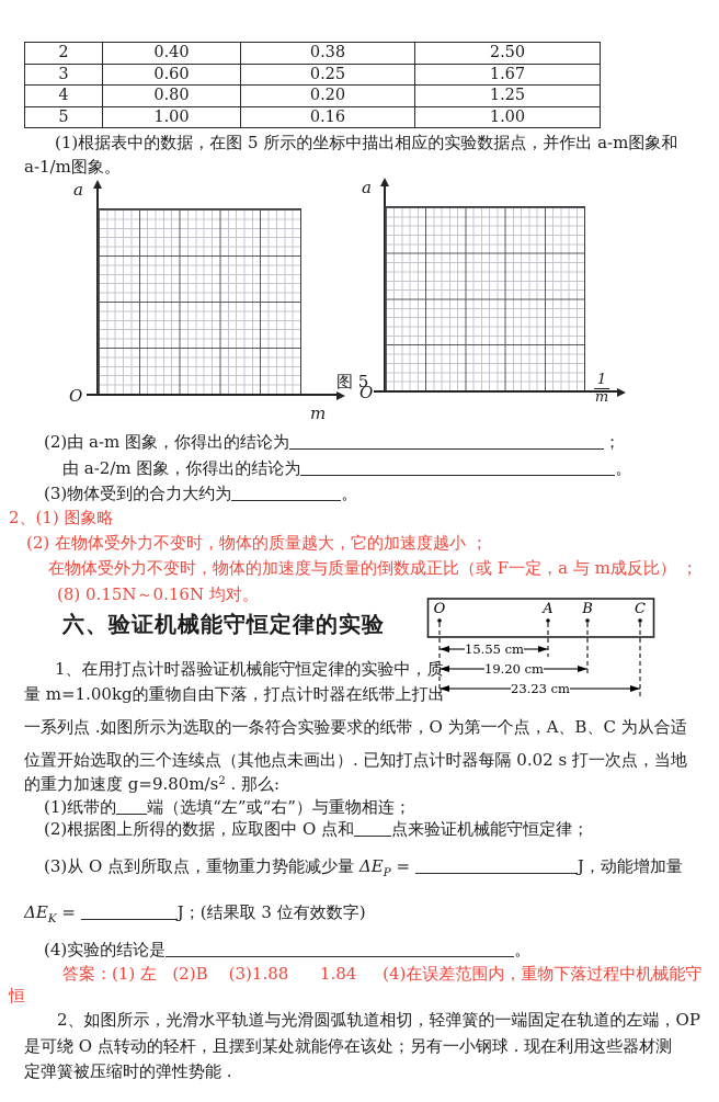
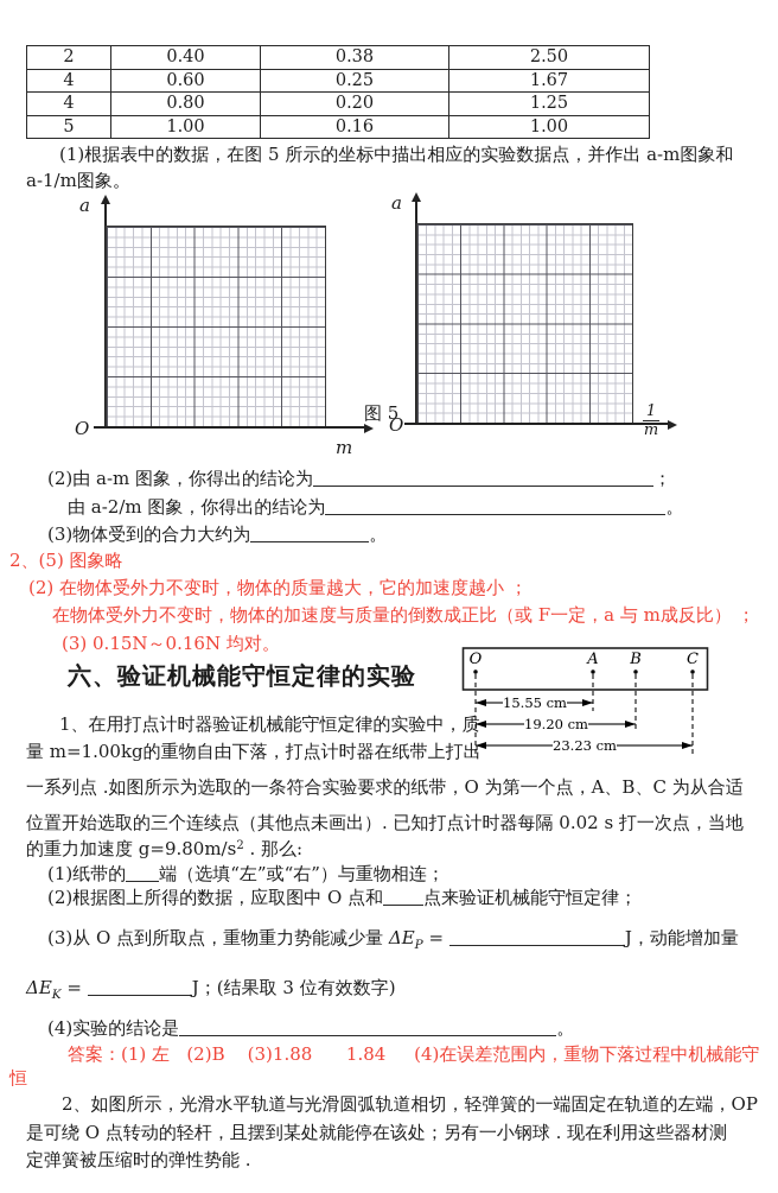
  2	0.40	0.38	2.50
- 3	0.60	0.25	1.67
+ 4	0.60	0.25	1.67
  4	0.80	0.20	1.25
  5	1.00	0.16	1.00
  (1)根据表中的数据，在图 5 所示的坐标中描出相应的实验数据点，并作出 a-m图象和
  a-1/m图象。
  a
  O
  m
  图 5
  a
  O
  1
  m
  (2)由 a-m 图象，你得出的结论为 ；
  由 a-2/m 图象，你得出的结论为 。
  (3)物体受到的合力大约为 。
- 2、(1) 图象略
+ 2、(5) 图象略
  (2) 在物体受外力不变时，物体的质量越大，它的加速度越小 ；
  在物体受外力不变时，物体的加速度与质量的倒数成正比（或 F一定，a 与 m成反比） ；
- (8) 0.15N～0.16N 均对。
+ (3) 0.15N～0.16N 均对。
  六、验证机械能守恒定律的实验
  O
  A
  B
  C
  15.55 cm
  19.20 cm
  23.23 cm
  1、在用打点计时器验证机械能守恒定律的实验中，质
  量 m=1.00kg的重物自由下落，打点计时器在纸带上打出
  一系列点 .如图所示为选取的一条符合实验要求的纸带，O 为第一个点，A、B、C 为从合适
  位置开始选取的三个连续点（其他点未画出）. 已知打点计时器每隔 0.02 s 打一次点，当地
  的重力加速度 g=9.80m/s2 . 那么:
  (1)纸带的 端（选填“左”或“右”）与重物相连；
  (2)根据图上所得的数据，应取图中 O 点和 点来验证机械能守恒定律；
  (3)从 O 点到所取点，重物重力势能减少量 ΔEP = J，动能增加量
  ΔEK = J；(结果取 3 位有效数字)
  (4)实验的结论是 。
  答案：(1) 左 (2)B (3)1.88 1.84 (4)在误差范围内，重物下落过程中机械能守
  恒
  2、如图所示，光滑水平轨道与光滑圆弧轨道相切，轻弹簧的一端固定在轨道的左端，OP
  是可绕 O 点转动的轻杆，且摆到某处就能停在该处；另有一小钢球 . 现在利用这些器材测
  定弹簧被压缩时的弹性势能 .
